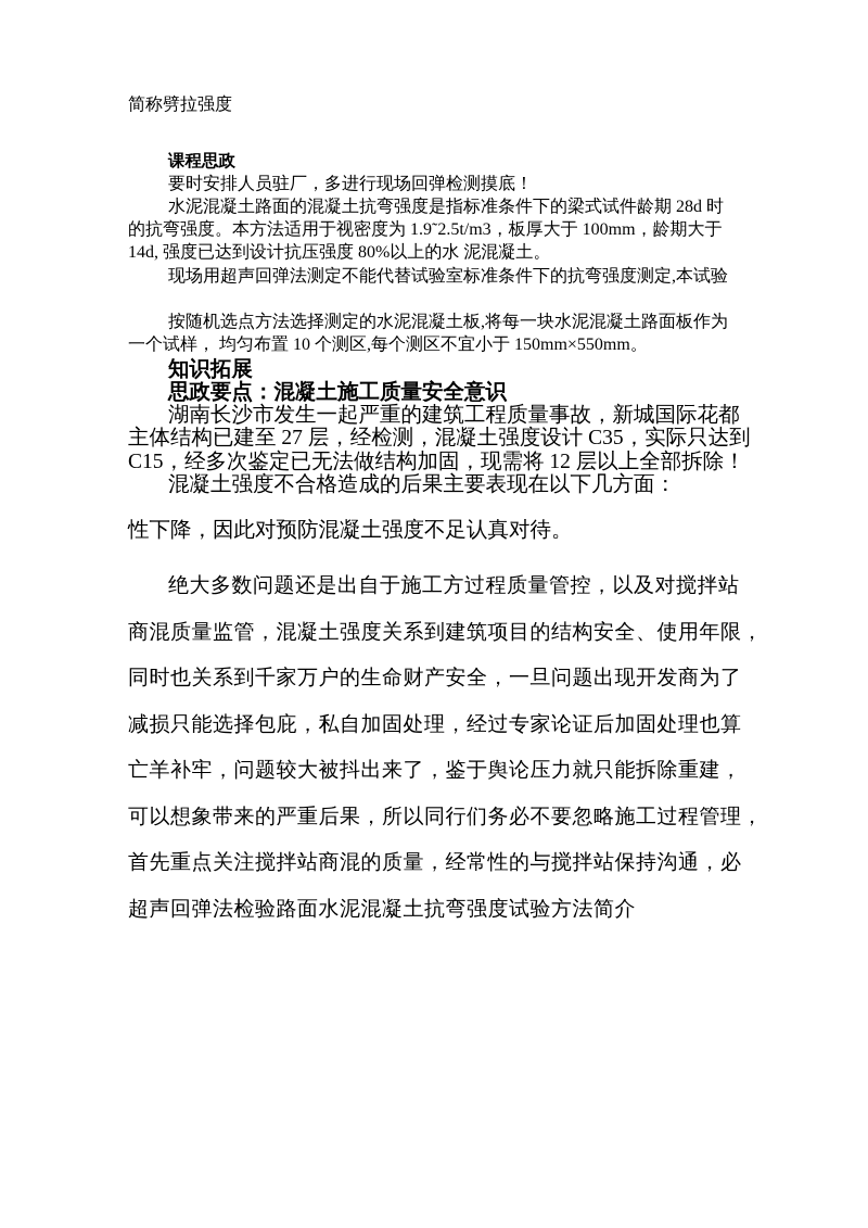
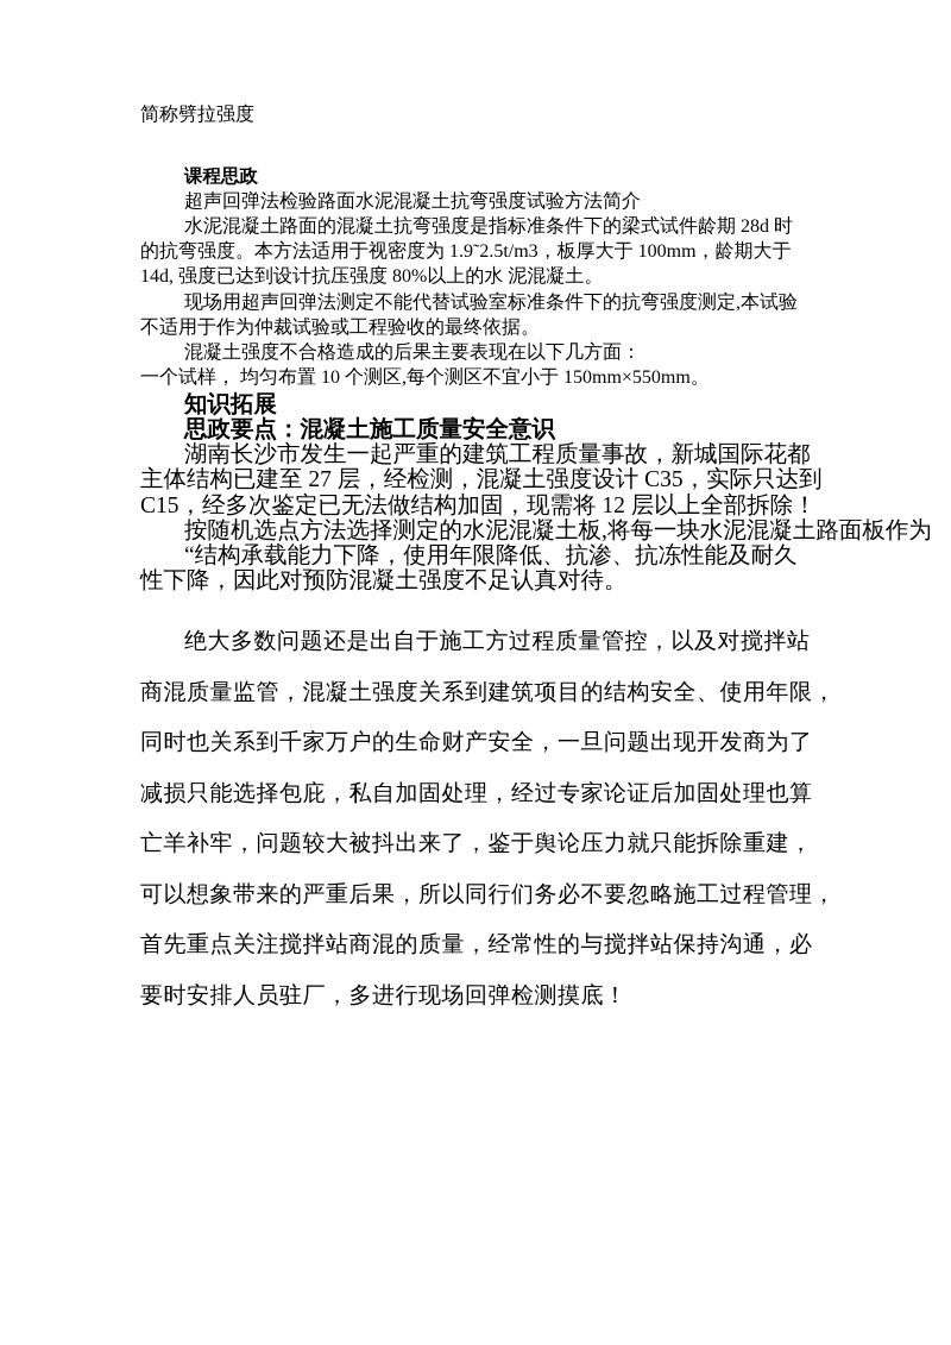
  简称劈拉强度
  课程思政
- 要时安排人员驻厂，多进行现场回弹检测摸底！
+ 超声回弹法检验路面水泥混凝土抗弯强度试验方法简介
  水泥混凝土路面的混凝土抗弯强度是指标准条件下的梁式试件龄期 28d 时
  的抗弯强度。本方法适用于视密度为 1.9˜2.5t/m3，板厚大于 100mm，龄期大于
  14d, 强度已达到设计抗压强度 80%以上的水 泥混凝土。
  现场用超声回弹法测定不能代替试验室标准条件下的抗弯强度测定,本试验
+ 不适用于作为仲裁试验或工程验收的最终依据。
- 按随机选点方法选择测定的水泥混凝土板,将每一块水泥混凝土路面板作为
+ 混凝土强度不合格造成的后果主要表现在以下几方面：
  一个试样， 均匀布置 10 个测区,每个测区不宜小于 150mm×550mm。
  知识拓展
  思政要点：混凝土施工质量安全意识
  湖南长沙市发生一起严重的建筑工程质量事故，新城国际花都
  主体结构已建至 27 层，经检测，混凝土强度设计 C35，实际只达到
  C15，经多次鉴定已无法做结构加固，现需将 12 层以上全部拆除！
- 混凝土强度不合格造成的后果主要表现在以下几方面：
+ 按随机选点方法选择测定的水泥混凝土板,将每一块水泥混凝土路面板作为
+ “结构承载能力下降，使用年限降低、抗渗、抗冻性能及耐久
  性下降，因此对预防混凝土强度不足认真对待。
  绝大多数问题还是出自于施工方过程质量管控，以及对搅拌站
  商混质量监管，混凝土强度关系到建筑项目的结构安全、使用年限，
  同时也关系到千家万户的生命财产安全，一旦问题出现开发商为了
  减损只能选择包庇，私自加固处理，经过专家论证后加固处理也算
  亡羊补牢，问题较大被抖出来了，鉴于舆论压力就只能拆除重建，
  可以想象带来的严重后果，所以同行们务必不要忽略施工过程管理，
  首先重点关注搅拌站商混的质量，经常性的与搅拌站保持沟通，必
- 超声回弹法检验路面水泥混凝土抗弯强度试验方法简介
+ 要时安排人员驻厂，多进行现场回弹检测摸底！
